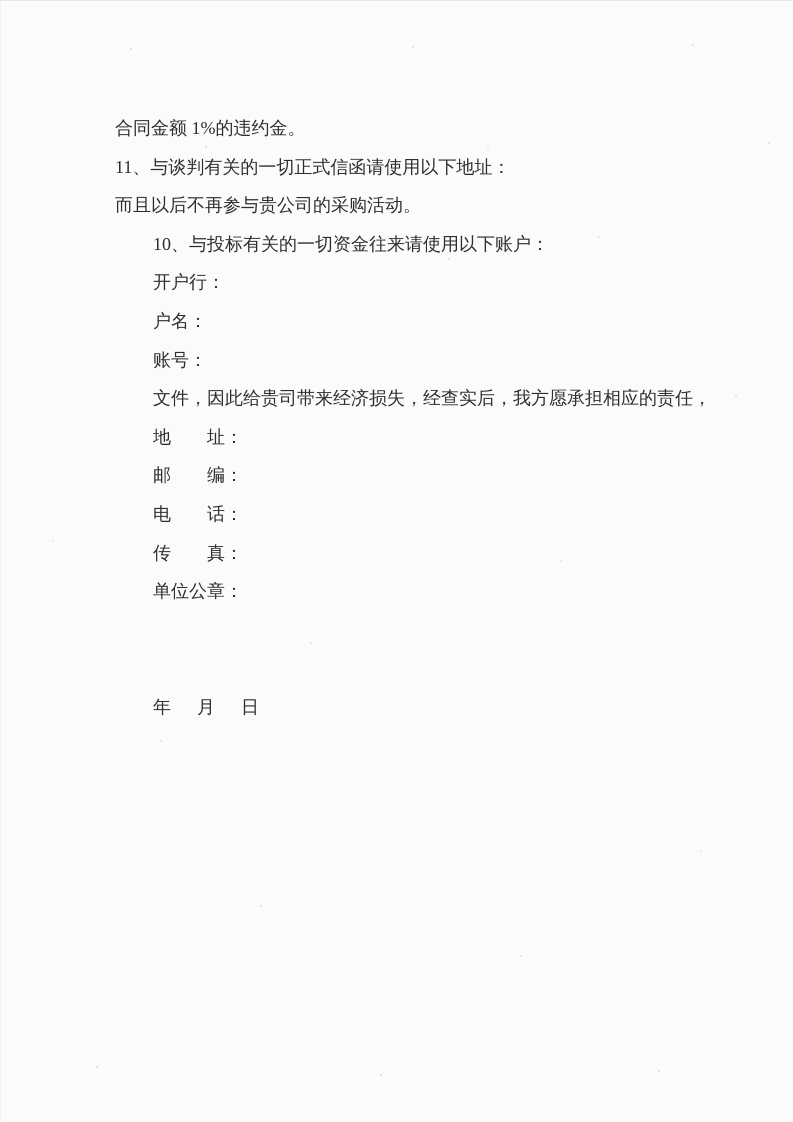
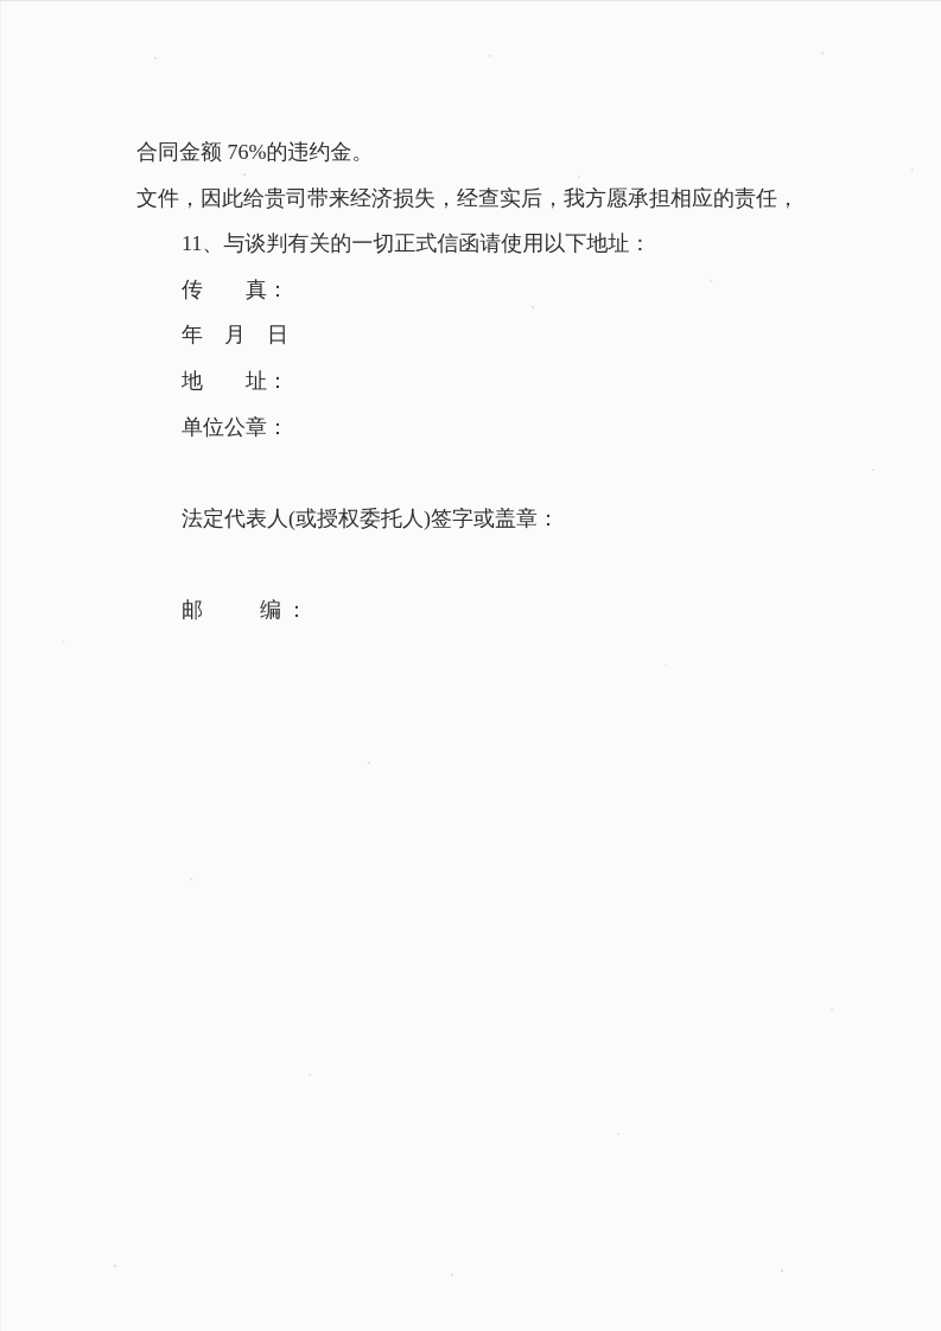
- 合同金额 1%的违约金。
+ 合同金额 76%的违约金。
- 11、与谈判有关的一切正式信函请使用以下地址：
+ 文件，因此给贵司带来经济损失，经查实后，我方愿承担相应的责任，
- 而且以后不再参与贵公司的采购活动。
- 10、与投标有关的一切资金往来请使用以下账户：
- 开户行：
- 户名：
- 账号：
- 文件，因此给贵司带来经济损失，经查实后，我方愿承担相应的责任，
+ 11、与谈判有关的一切正式信函请使用以下地址：
- 地 址：
+ 传 真：
- 邮 编：
+ 年 月 日
- 电 话：
- 传 真：
+ 地 址：
  单位公章：
+ 法定代表人(或授权委托人)签字或盖章：
- 年 月 日
+ 邮 编：
